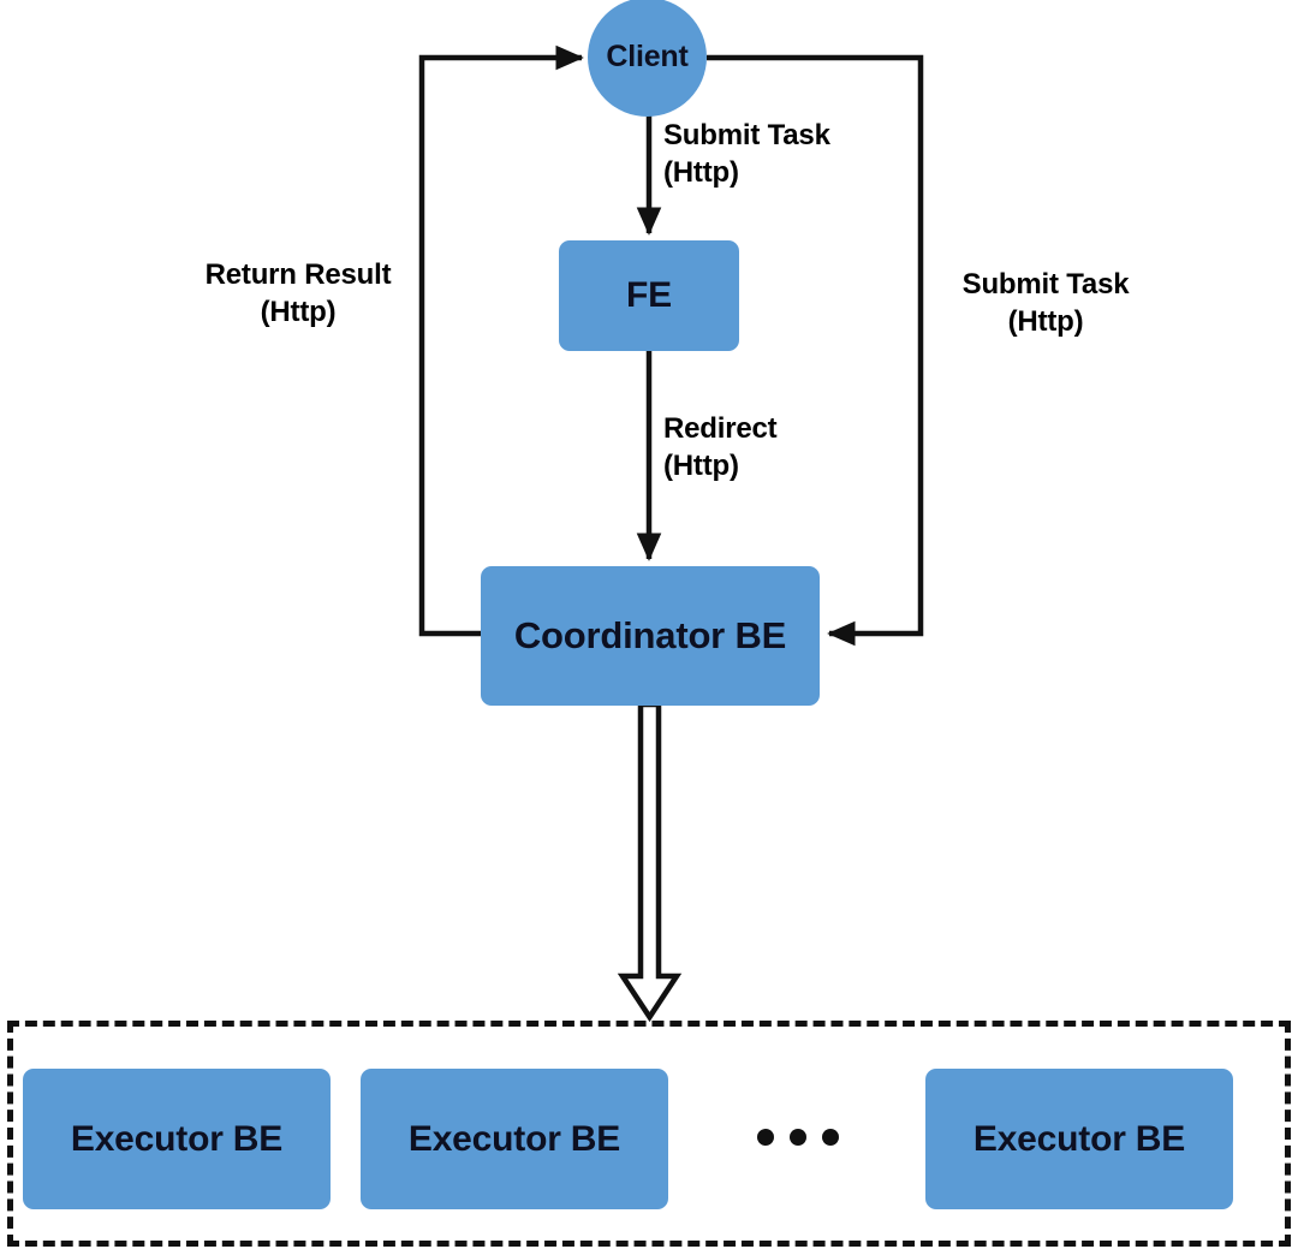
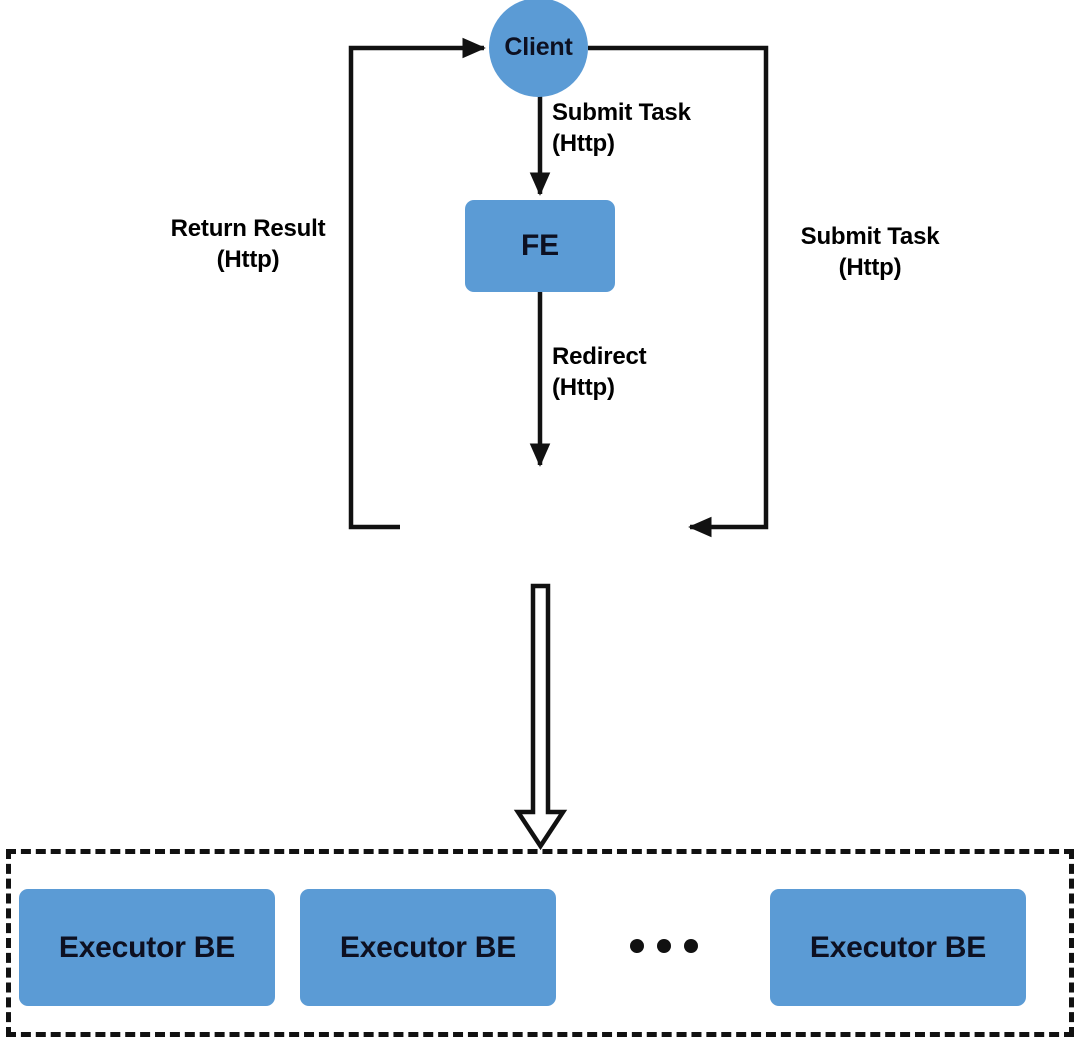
  Client
  FE
- Coordinator BE
  Executor BE
  Executor BE
  Executor BE
  Return Result
  (Http)
  Submit Task
  (Http)
  Submit Task
  (Http)
  Redirect
  (Http)
